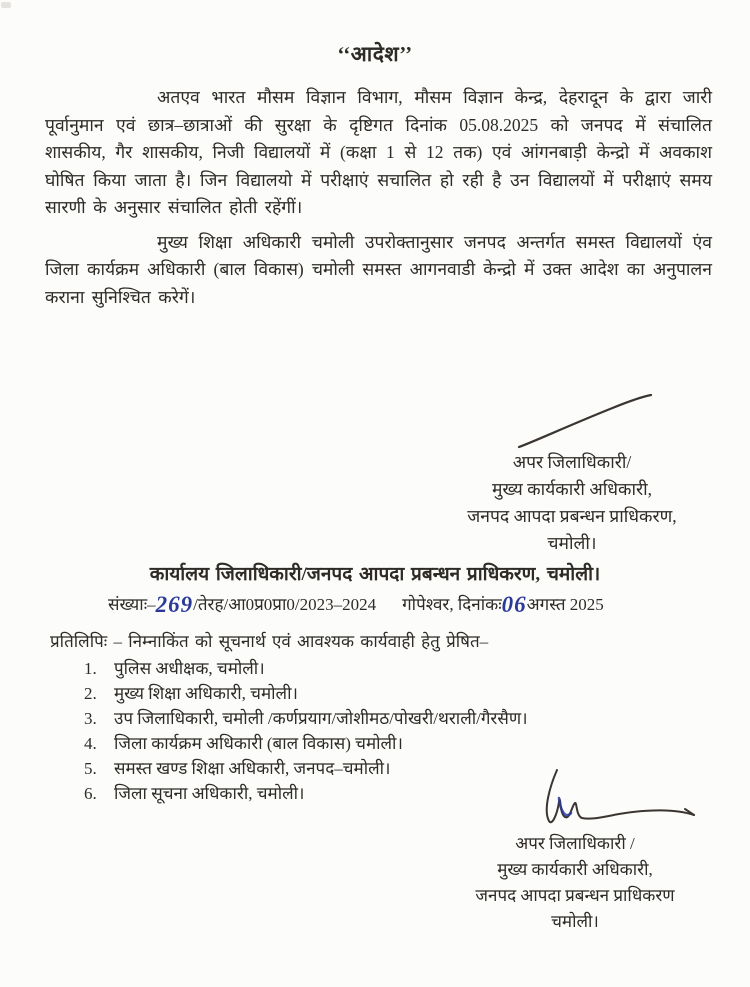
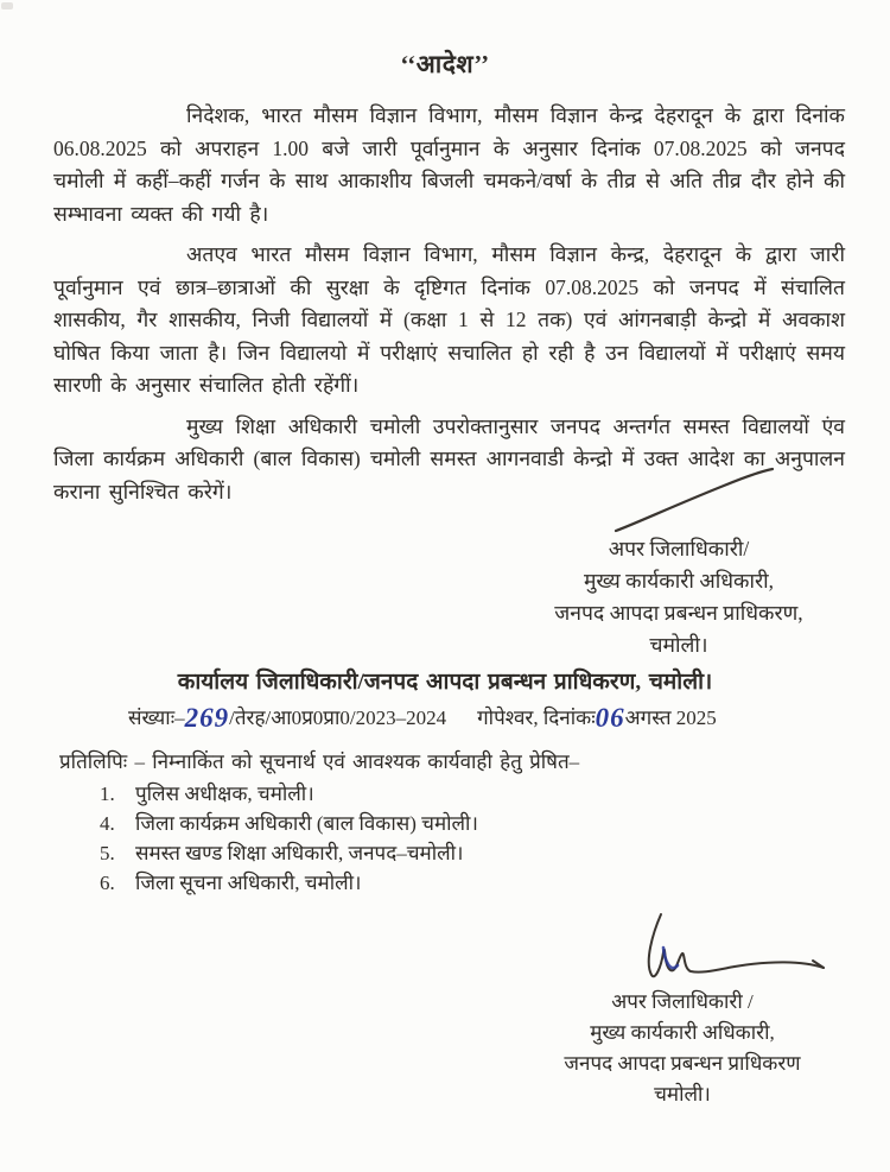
  ‘‘आदेश’’
+ निदेशक, भारत मौसम विज्ञान विभाग, मौसम विज्ञान केन्द्र देहरादून के द्वारा दिनांक 06.08.2025 को अपराहन 1.00 बजे जारी पूर्वानुमान के अनुसार दिनांक 07.08.2025 को जनपद चमोली में कहीं–कहीं गर्जन के साथ आकाशीय बिजली चमकने/वर्षा के तीव्र से अति तीव्र दौर होने की सम्भावना व्यक्त की गयी है।
- अतएव भारत मौसम विज्ञान विभाग, मौसम विज्ञान केन्द्र, देहरादून के द्वारा जारी पूर्वानुमान एवं छात्र–छात्राओं की सुरक्षा के दृष्टिगत दिनांक 05.08.2025 को जनपद में संचालित शासकीय, गैर शासकीय, निजी विद्यालयों में (कक्षा 1 से 12 तक) एवं आंगनबाड़ी केन्द्रो में अवकाश घोषित किया जाता है। जिन विद्यालयो में परीक्षाएं सचालित हो रही है उन विद्यालयों में परीक्षाएं समय सारणी के अनुसार संचालित होती रहेंगीं।
+ अतएव भारत मौसम विज्ञान विभाग, मौसम विज्ञान केन्द्र, देहरादून के द्वारा जारी पूर्वानुमान एवं छात्र–छात्राओं की सुरक्षा के दृष्टिगत दिनांक 07.08.2025 को जनपद में संचालित शासकीय, गैर शासकीय, निजी विद्यालयों में (कक्षा 1 से 12 तक) एवं आंगनबाड़ी केन्द्रो में अवकाश घोषित किया जाता है। जिन विद्यालयो में परीक्षाएं सचालित हो रही है उन विद्यालयों में परीक्षाएं समय सारणी के अनुसार संचालित होती रहेंगीं।
  मुख्य शिक्षा अधिकारी चमोली उपरोक्तानुसार जनपद अन्तर्गत समस्त विद्यालयों एंव जिला कार्यक्रम अधिकारी (बाल विकास) चमोली समस्त आगनवाडी केन्द्रो में उक्त आदेश का अनुपालन कराना सुनिश्चित करेगें।
  अपर जिलाधिकारी/
  मुख्य कार्यकारी अधिकारी,
  जनपद आपदा प्रबन्धन प्राधिकरण,
  चमोली।
  कार्यालय जिलाधिकारी/जनपद आपदा प्रबन्धन प्राधिकरण, चमोली।
  संख्याः–269/तेरह/आ0प्र0प्रा0/2023–2024 गोपेश्वर, दिनांकः06अगस्त 2025
  प्रतिलिपिः – निम्नाकिंत को सूचनार्थ एवं आवश्यक कार्यवाही हेतु प्रेषित–
  1.
  पुलिस अधीक्षक, चमोली।
- 2.
- मुख्य शिक्षा अधिकारी, चमोली।
- 3.
- उप जिलाधिकारी, चमोली /कर्णप्रयाग/जोशीमठ/पोखरी/थराली/गैरसैण।
  4.
  जिला कार्यक्रम अधिकारी (बाल विकास) चमोली।
  5.
  समस्त खण्ड शिक्षा अधिकारी, जनपद–चमोली।
  6.
  जिला सूचना अधिकारी, चमोली।
  अपर जिलाधिकारी /
  मुख्य कार्यकारी अधिकारी,
  जनपद आपदा प्रबन्धन प्राधिकरण
  चमोली।
